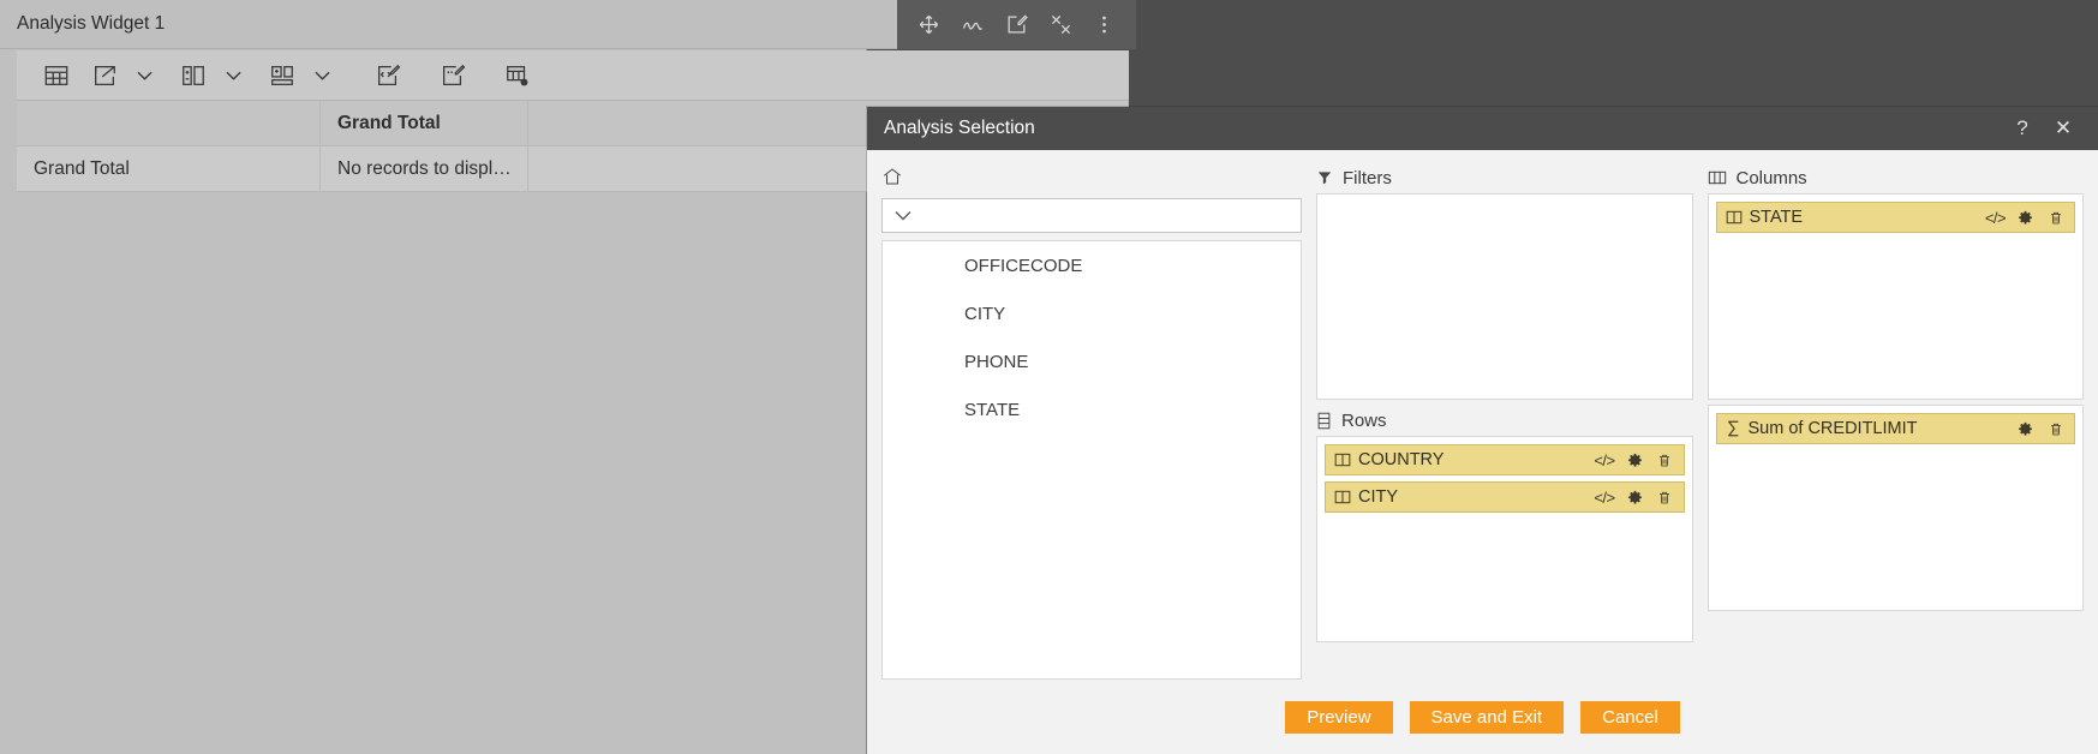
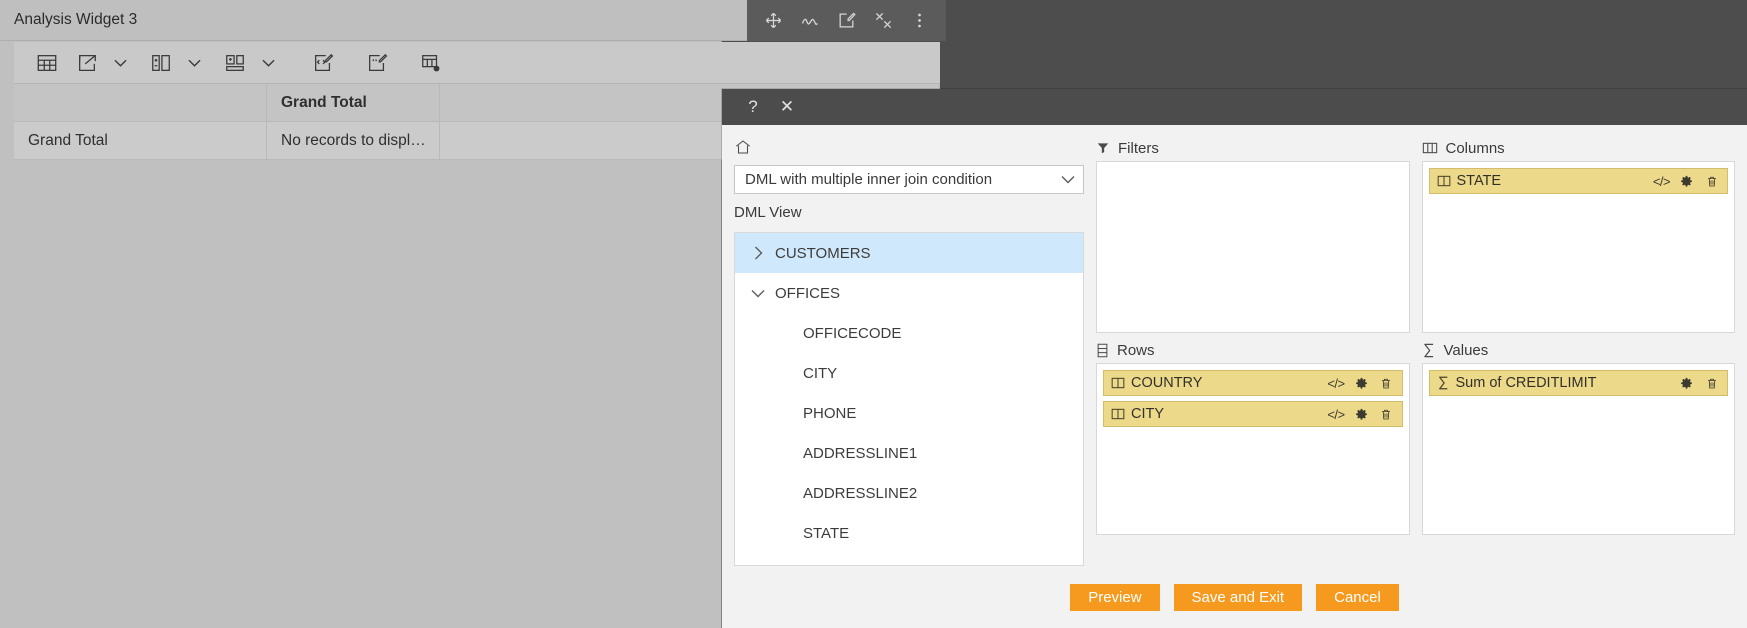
- Analysis Widget 1
+ Analysis Widget 3
  Grand Total
  Grand Total
  No records to displ…
- Analysis Selection
  ?
  ✕
+ DML with multiple inner join condition
+ DML View
+ CUSTOMERS
+ OFFICES
  OFFICECODE
  CITY
  PHONE
+ ADDRESSLINE1
+ ADDRESSLINE2
  STATE
  Filters
  Columns
  STATE
  </>
  Rows
  COUNTRY
  </>
  CITY
  </>
+ Values
  Sum of CREDITLIMIT
  Preview
  Save and Exit
  Cancel
